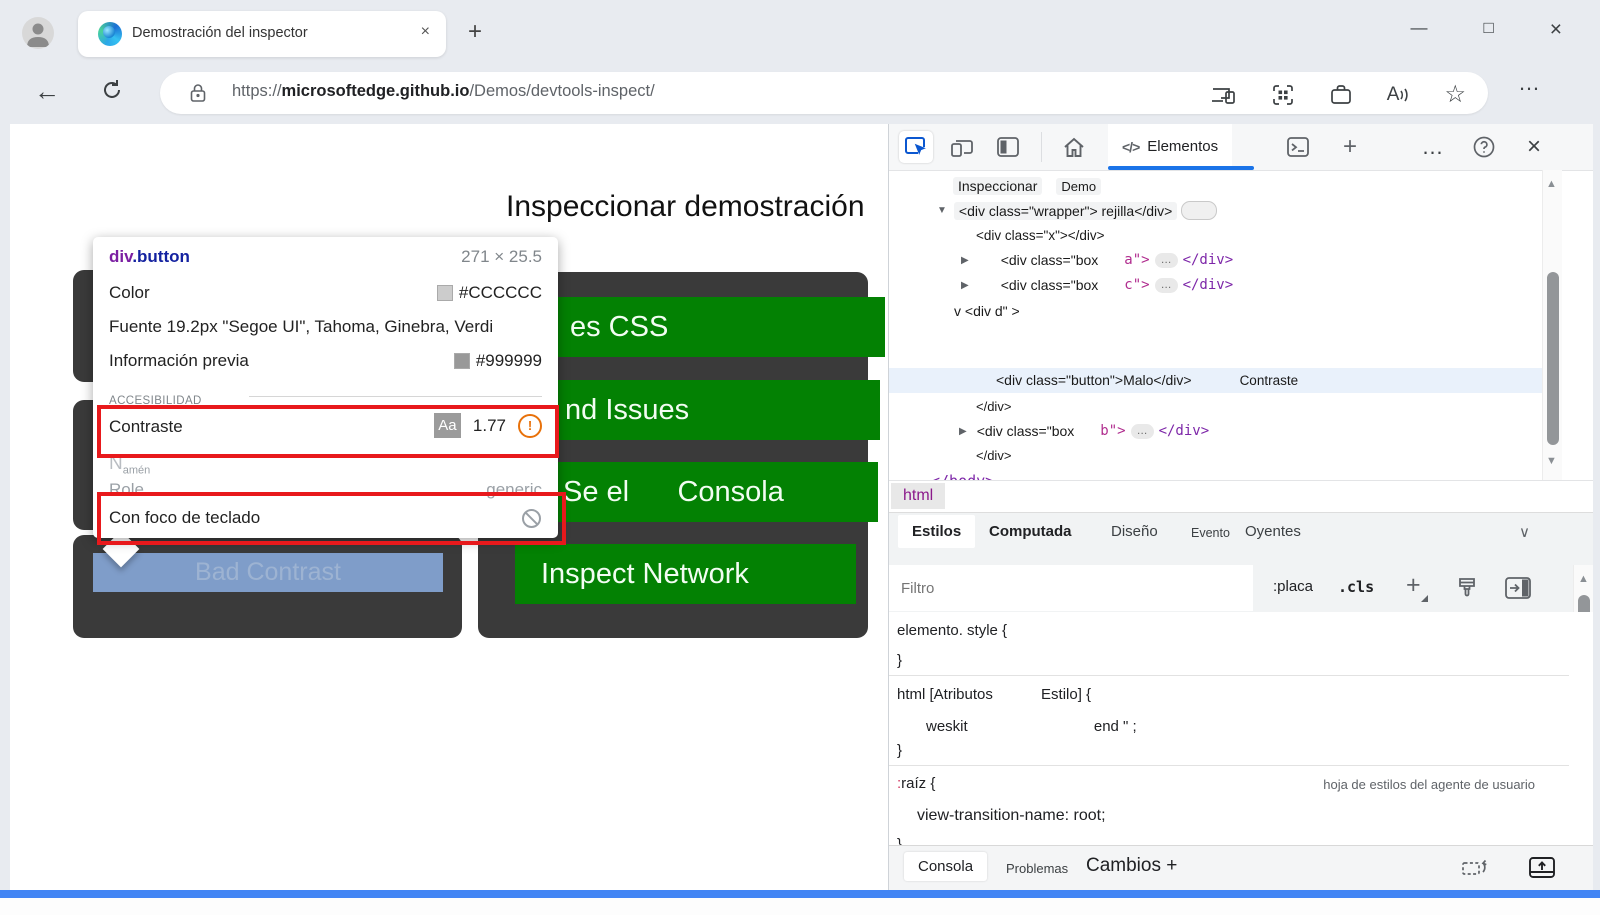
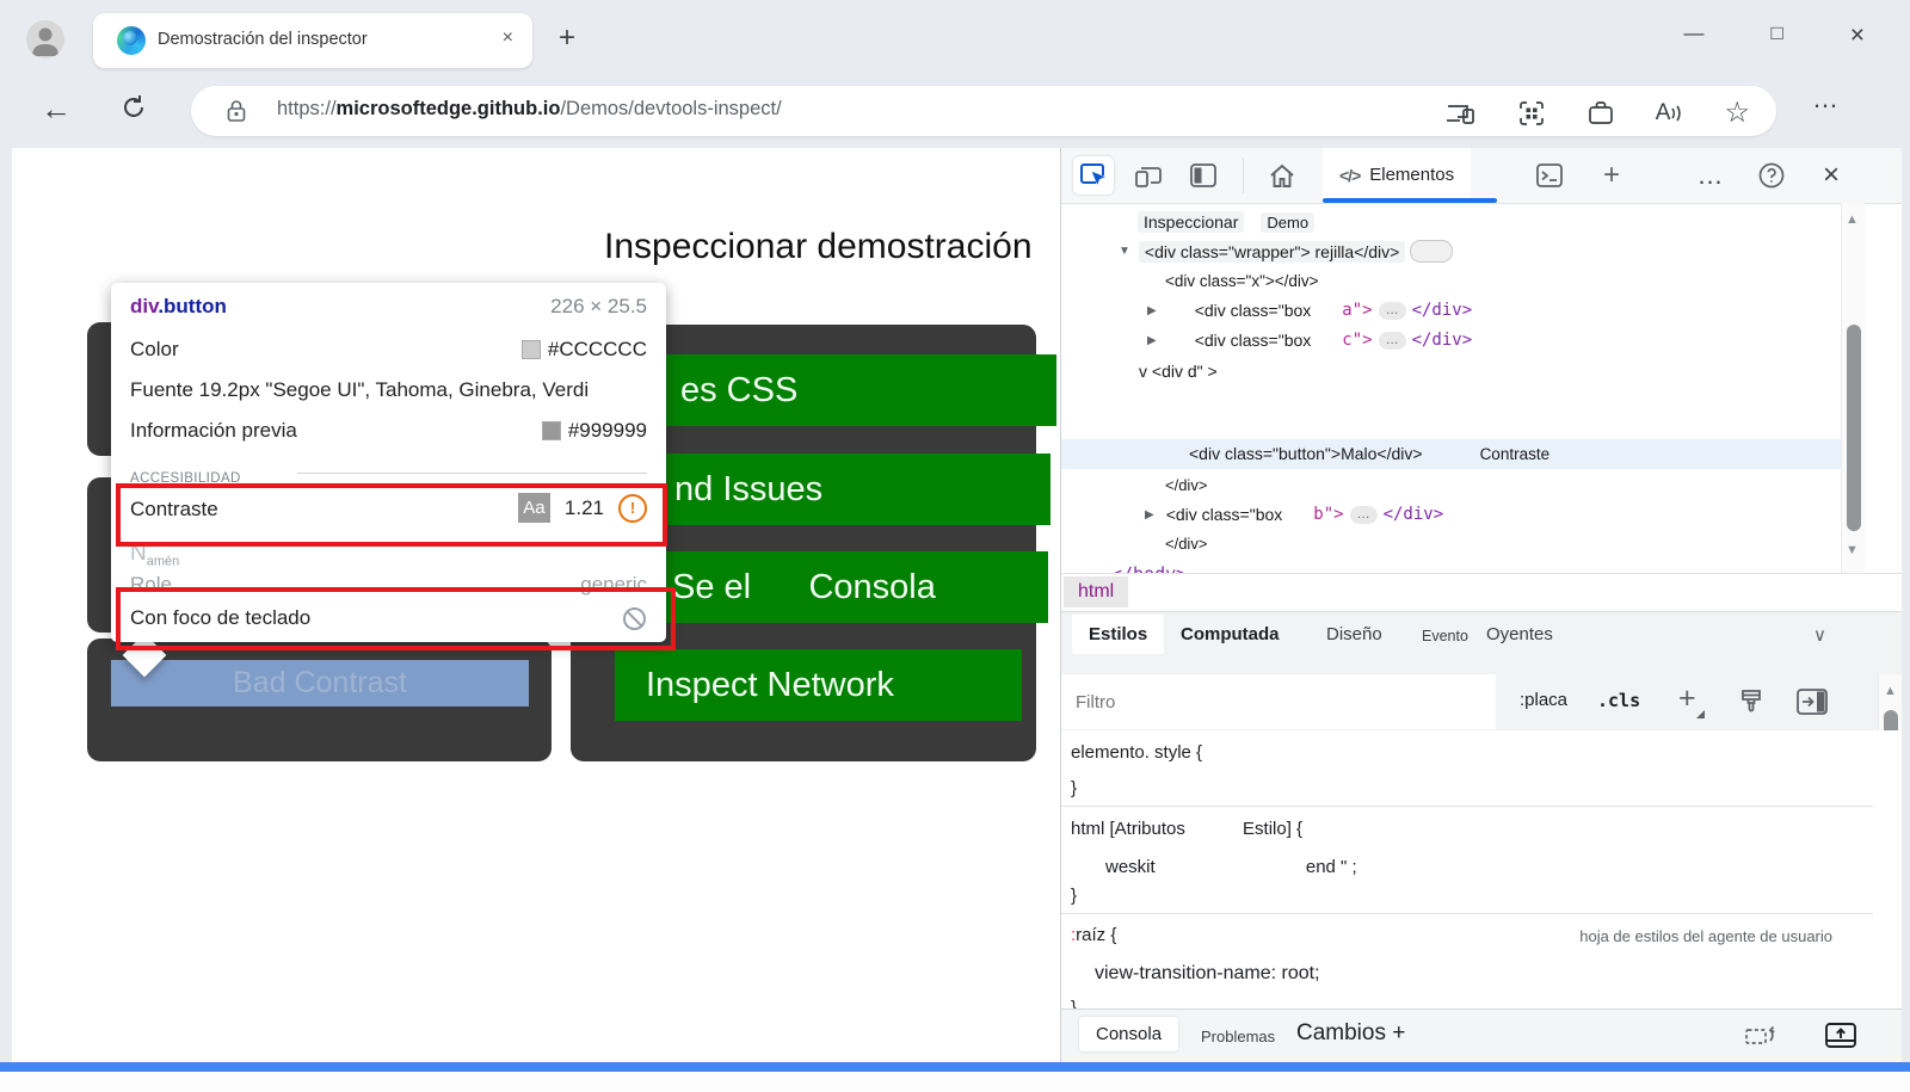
  Demostración del inspector
  ×
  +
  —
  □
  ×
  ←
  https://microsoftedge.github.io/Demos/devtools-inspect/
  A
  ☆
  …
  Inspeccionar demostración
  Bad Contrast
  es CSS
  nd Issues
  Se el Consola
  Inspect Network
  div.button
- 271 × 25.5
+ 226 × 25.5
  Color
  #CCCCCC
  Fuente 19.2px "Segoe UI", Tahoma, Ginebra, Verdi
  Información previa
  #999999
  ACCESIBILIDAD
  Contraste
  Aa
- 1.77
+ 1.21
  !
  Namén
  Role
  generic
  Con foco de teclado
  </>
  Elementos
  +
  …
  ×
  Inspeccionar
  Demo
  ▼
  <div class="wrapper"> rejilla</div>
  <div class="x"></div>
  ▶
  <div class="box
  a">
  …
  </div>
  ▶
  <div class="box
  c">
  …
  </div>
  v <div d" >
  <div class="button">Malo</div>
  Contraste
  </div>
  ▶
  <div class="box
  b">
  …
  </div>
  </div>
  ▲
  ▼
  html
  Estilos
  Computada
  Diseño
  Evento
  Oyentes
  ∨
  Filtro
  :placa
  .cls
  +
  ▲
  elemento. style {
  }
  html [Atributos Estilo] {
  weskit end " ;
  }
  :raíz {
  hoja de estilos del agente de usuario
  view-transition-name: root;
  Consola
  Problemas
  Cambios +
